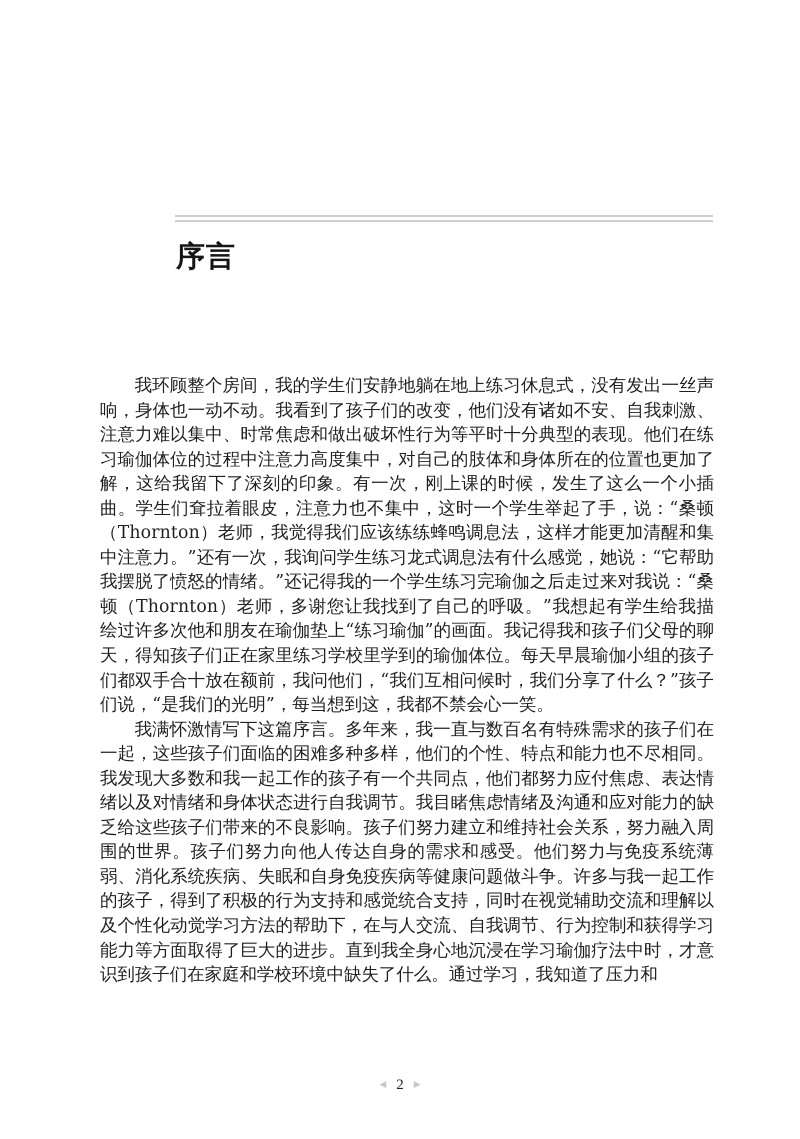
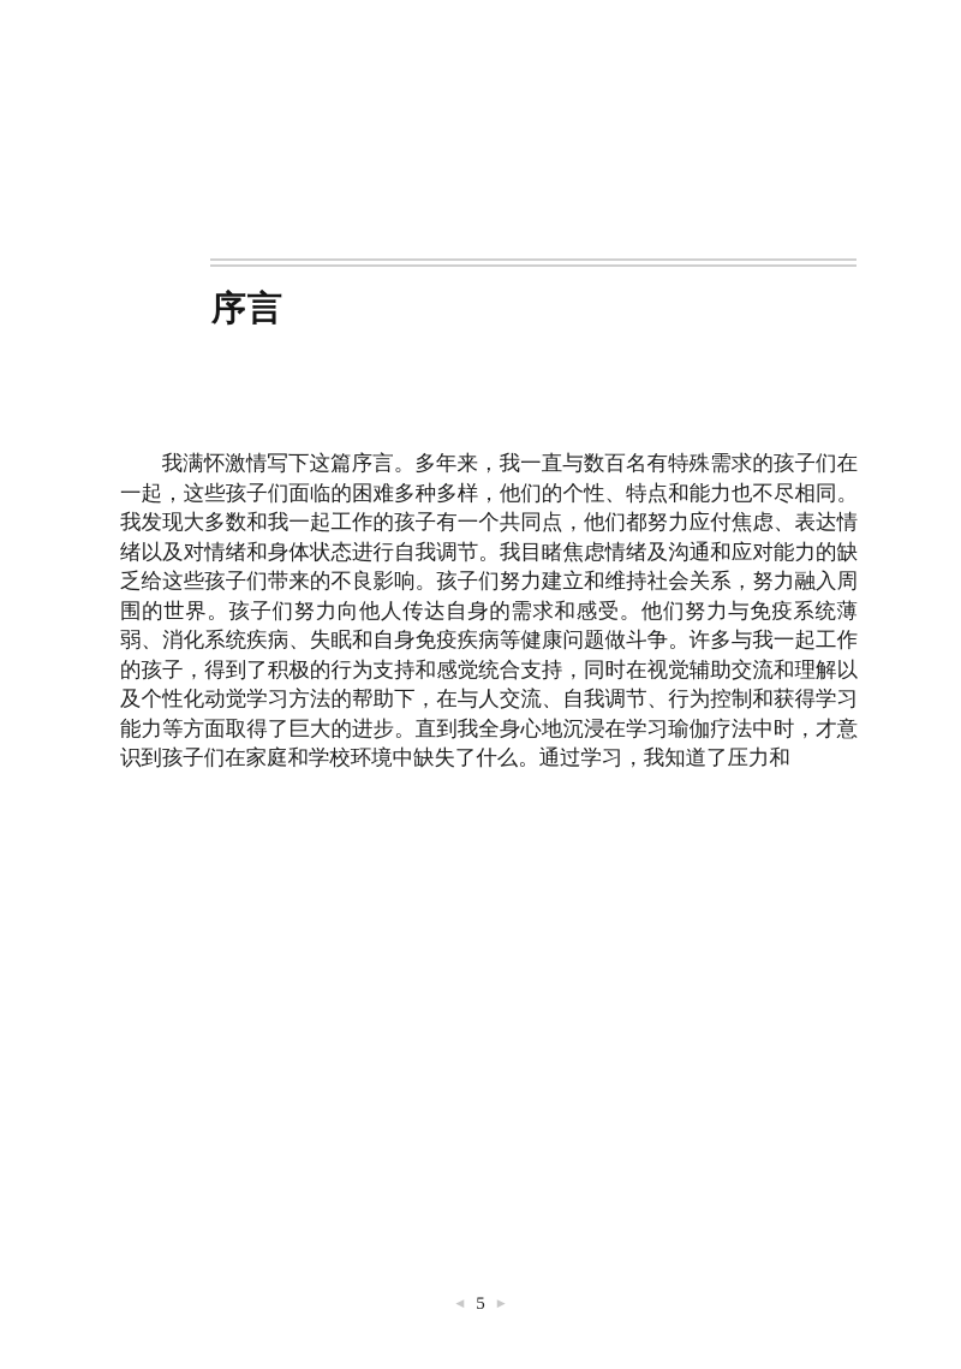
  序言
- 我环顾整个房间，我的学生们安静地躺在地上练习休息式，没有发出一丝声响，身体也一动不动。我看到了孩子们的改变，他们没有诸如不安、自我刺激、注意力难以集中、时常焦虑和做出破坏性行为等平时十分典型的表现。他们在练习瑜伽体位的过程中注意力高度集中，对自己的肢体和身体所在的位置也更加了解，这给我留下了深刻的印象。有一次，刚上课的时候，发生了这么一个小插曲。学生们耷拉着眼皮，注意力也不集中，这时一个学生举起了手，说：“桑顿（Thornton）老师，我觉得我们应该练练蜂鸣调息法，这样才能更加清醒和集中注意力。”还有一次，我询问学生练习龙式调息法有什么感觉，她说：“它帮助我摆脱了愤怒的情绪。”还记得我的一个学生练习完瑜伽之后走过来对我说：“桑顿（Thornton）老师，多谢您让我找到了自己的呼吸。”我想起有学生给我描绘过许多次他和朋友在瑜伽垫上“练习瑜伽”的画面。我记得我和孩子们父母的聊天，得知孩子们正在家里练习学校里学到的瑜伽体位。每天早晨瑜伽小组的孩子们都双手合十放在额前，我问他们，“我们互相问候时，我们分享了什么？”孩子们说，“是我们的光明”，每当想到这，我都不禁会心一笑。
  我满怀激情写下这篇序言。多年来，我一直与数百名有特殊需求的孩子们在一起，这些孩子们面临的困难多种多样，他们的个性、特点和能力也不尽相同。我发现大多数和我一起工作的孩子有一个共同点，他们都努力应付焦虑、表达情绪以及对情绪和身体状态进行自我调节。我目睹焦虑情绪及沟通和应对能力的缺乏给这些孩子们带来的不良影响。孩子们努力建立和维持社会关系，努力融入周围的世界。孩子们努力向他人传达自身的需求和感受。他们努力与免疫系统薄弱、消化系统疾病、失眠和自身免疫疾病等健康问题做斗争。许多与我一起工作的孩子，得到了积极的行为支持和感觉统合支持，同时在视觉辅助交流和理解以及个性化动觉学习方法的帮助下，在与人交流、自我调节、行为控制和获得学习能力等方面取得了巨大的进步。直到我全身心地沉浸在学习瑜伽疗法中时，才意识到孩子们在家庭和学校环境中缺失了什么。通过学习，我知道了压力和
- ◀ 2 ▶
+ ◀ 5 ▶
